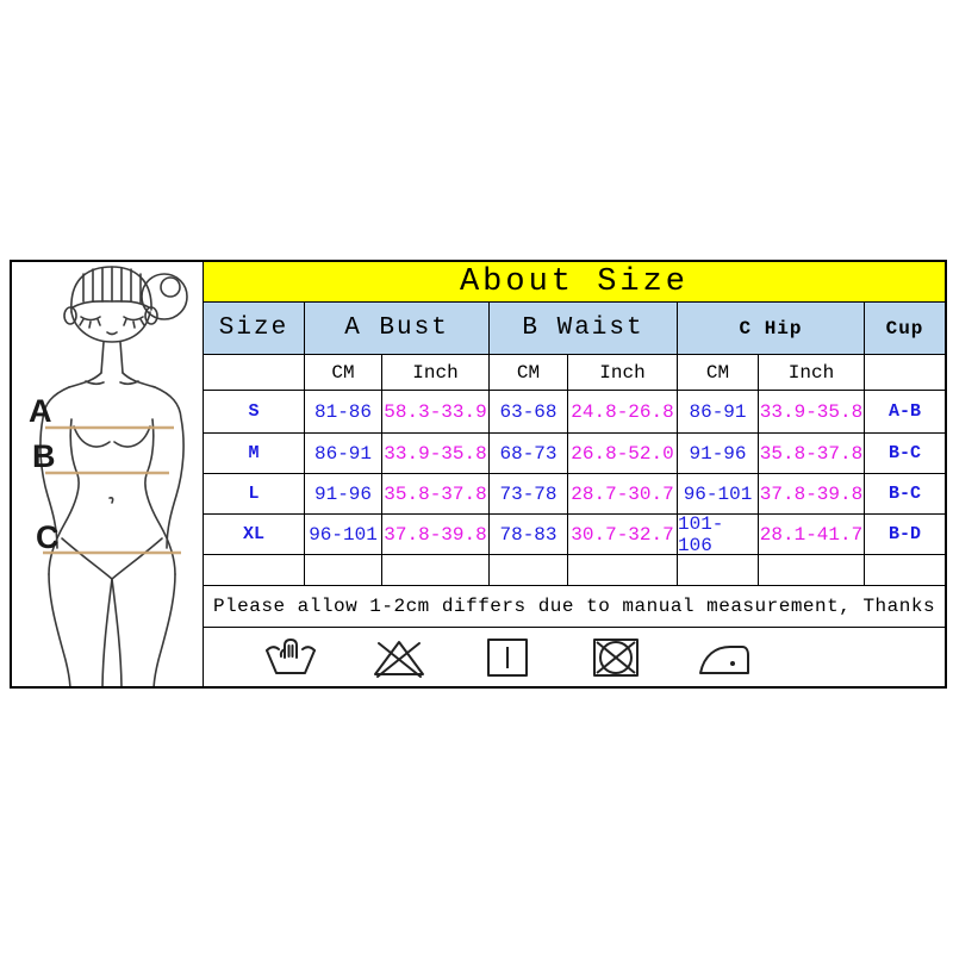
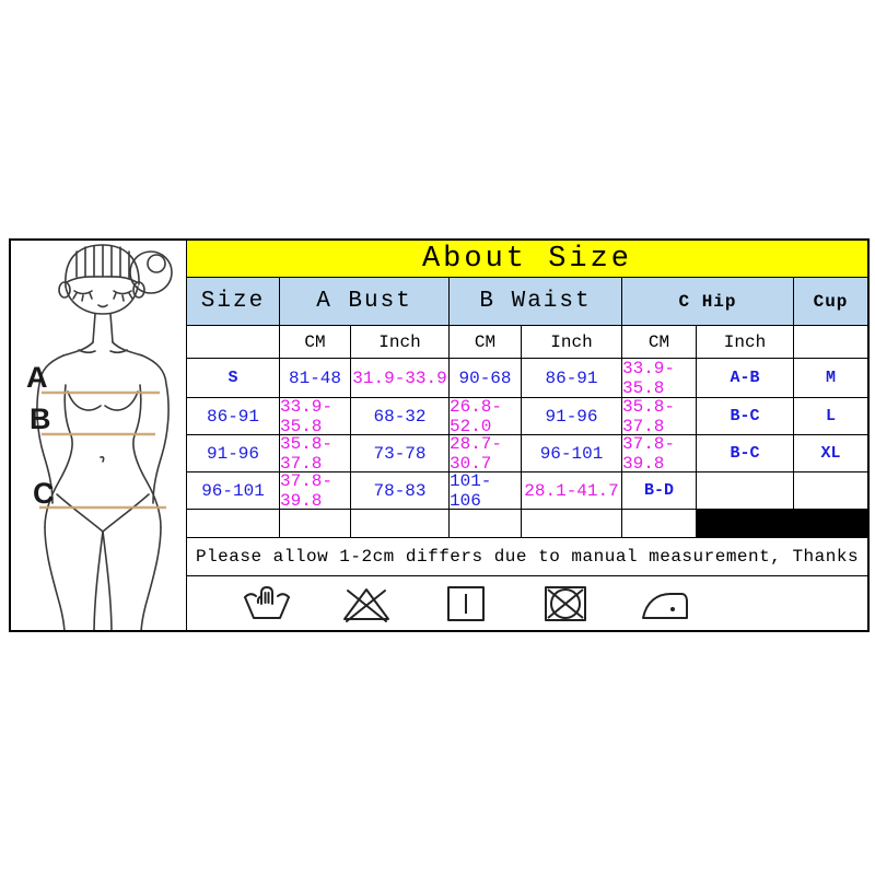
  A
  B
  C
  About Size
  Size
  A Bust
  B Waist
  C Hip
  Cup
  CM
  Inch
  CM
  Inch
  CM
  Inch
  S
- 81-86
+ 81-48
- 58.3-33.9
+ 31.9-33.9
- 63-68
+ 90-68
- 24.8-26.8
  86-91
  33.9-35.8
  A-B
  M
  86-91
  33.9-35.8
- 68-73
+ 68-32
  26.8-52.0
  91-96
  35.8-37.8
  B-C
  L
  91-96
  35.8-37.8
  73-78
  28.7-30.7
  96-101
  37.8-39.8
  B-C
  XL
  96-101
  37.8-39.8
  78-83
- 30.7-32.7
  101-106
  28.1-41.7
  B-D
  Please allow 1-2cm differs due to manual measurement, Thanks
